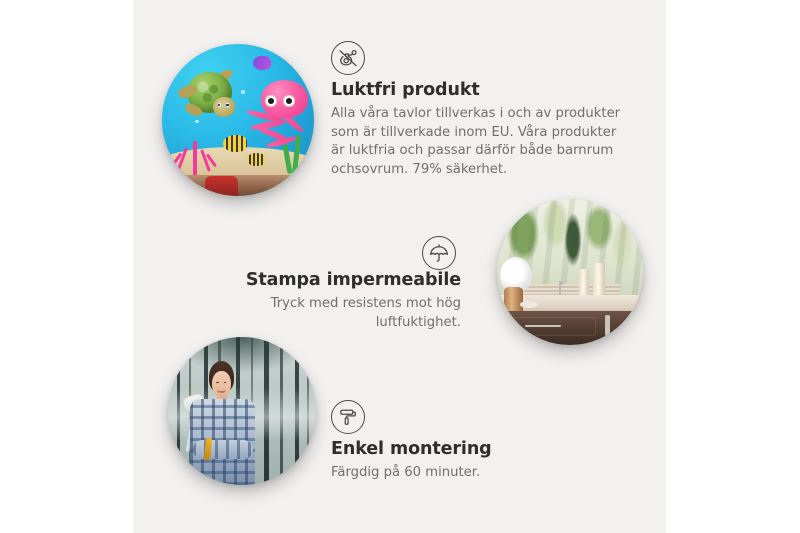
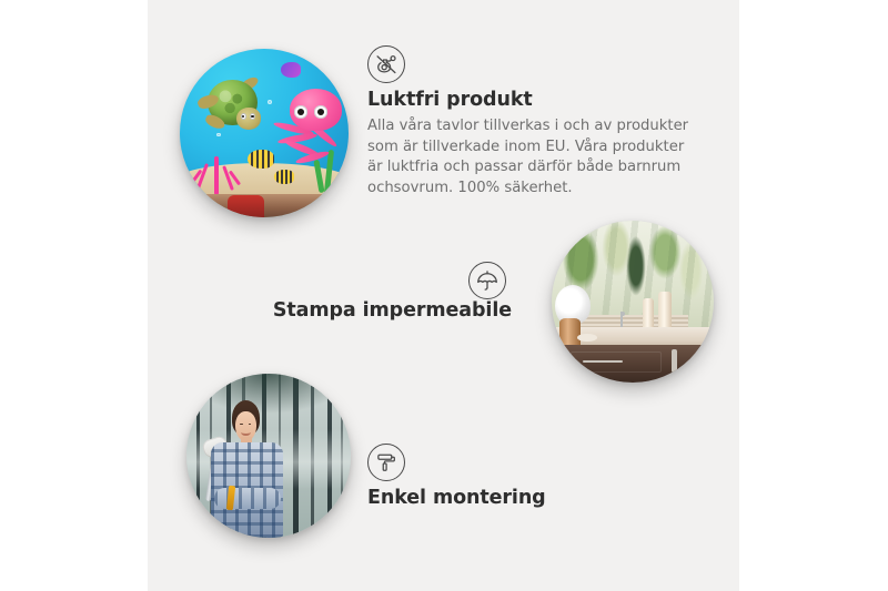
  Luktfri produkt
- Alla våra tavlor tillverkas i och av produkter som är tillverkade inom EU. Våra produkter är luktfria och passar därför både barnrum ochsovrum. 79% säkerhet.
+ Alla våra tavlor tillverkas i och av produkter som är tillverkade inom EU. Våra produkter är luktfria och passar därför både barnrum ochsovrum. 100% säkerhet.
  Stampa impermeabile
- Tryck med resistens mot hög luftfuktighet.
  Enkel montering
- Färgdig på 60 minuter.
